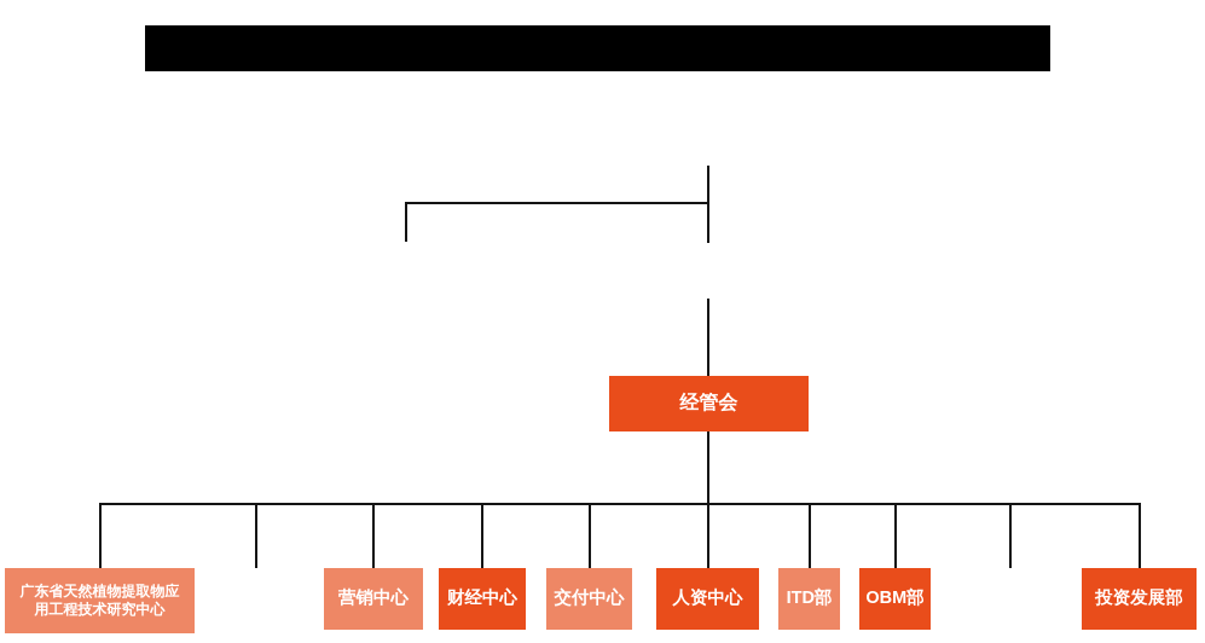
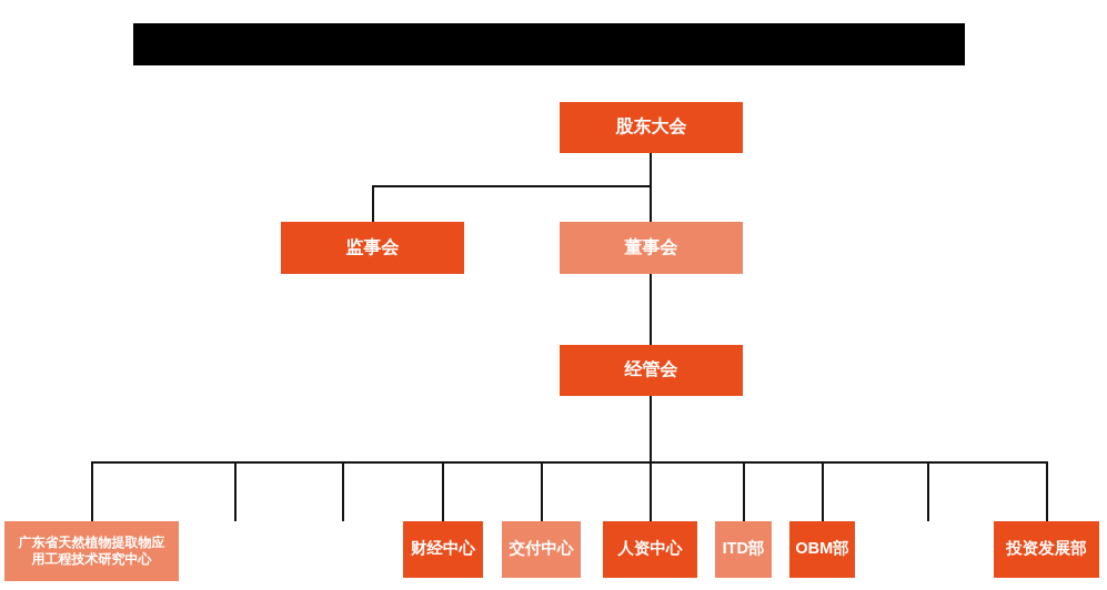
+ 股东大会
+ 监事会
+ 董事会
  经管会
  广东省天然植物提取物应用工程技术研究中心
- 营销中心
  财经中心
  交付中心
  人资中心
  ITD部
  OBM部
  投资发展部
